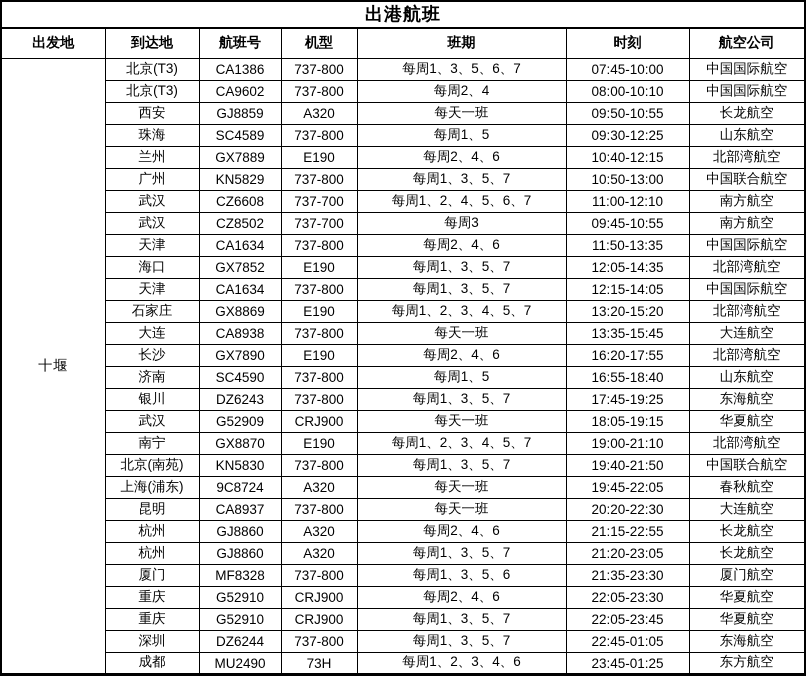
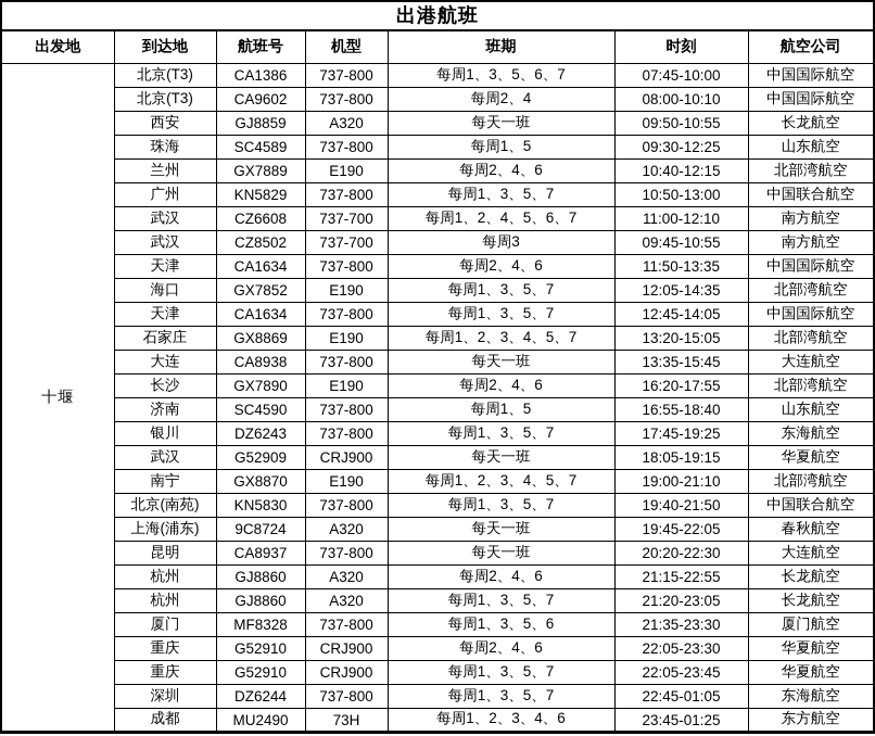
  出港航班
  出发地	到达地	航班号	机型	班期	时刻	航空公司
  十堰	北京(T3)	CA1386	737-800	每周1、3、5、6、7	07:45-10:00	中国国际航空
  北京(T3)	CA9602	737-800	每周2、4	08:00-10:10	中国国际航空
  西安	GJ8859	A320	每天一班	09:50-10:55	长龙航空
  珠海	SC4589	737-800	每周1、5	09:30-12:25	山东航空
  兰州	GX7889	E190	每周2、4、6	10:40-12:15	北部湾航空
  广州	KN5829	737-800	每周1、3、5、7	10:50-13:00	中国联合航空
  武汉	CZ6608	737-700	每周1、2、4、5、6、7	11:00-12:10	南方航空
  武汉	CZ8502	737-700	每周3	09:45-10:55	南方航空
  天津	CA1634	737-800	每周2、4、6	11:50-13:35	中国国际航空
  海口	GX7852	E190	每周1、3、5、7	12:05-14:35	北部湾航空
- 天津	CA1634	737-800	每周1、3、5、7	12:15-14:05	中国国际航空
+ 天津	CA1634	737-800	每周1、3、5、7	12:45-14:05	中国国际航空
- 石家庄	GX8869	E190	每周1、2、3、4、5、7	13:20-15:20	北部湾航空
+ 石家庄	GX8869	E190	每周1、2、3、4、5、7	13:20-15:05	北部湾航空
  大连	CA8938	737-800	每天一班	13:35-15:45	大连航空
  长沙	GX7890	E190	每周2、4、6	16:20-17:55	北部湾航空
  济南	SC4590	737-800	每周1、5	16:55-18:40	山东航空
  银川	DZ6243	737-800	每周1、3、5、7	17:45-19:25	东海航空
  武汉	G52909	CRJ900	每天一班	18:05-19:15	华夏航空
  南宁	GX8870	E190	每周1、2、3、4、5、7	19:00-21:10	北部湾航空
  北京(南苑)	KN5830	737-800	每周1、3、5、7	19:40-21:50	中国联合航空
  上海(浦东)	9C8724	A320	每天一班	19:45-22:05	春秋航空
  昆明	CA8937	737-800	每天一班	20:20-22:30	大连航空
  杭州	GJ8860	A320	每周2、4、6	21:15-22:55	长龙航空
  杭州	GJ8860	A320	每周1、3、5、7	21:20-23:05	长龙航空
  厦门	MF8328	737-800	每周1、3、5、6	21:35-23:30	厦门航空
  重庆	G52910	CRJ900	每周2、4、6	22:05-23:30	华夏航空
  重庆	G52910	CRJ900	每周1、3、5、7	22:05-23:45	华夏航空
  深圳	DZ6244	737-800	每周1、3、5、7	22:45-01:05	东海航空
  成都	MU2490	73H	每周1、2、3、4、6	23:45-01:25	东方航空
